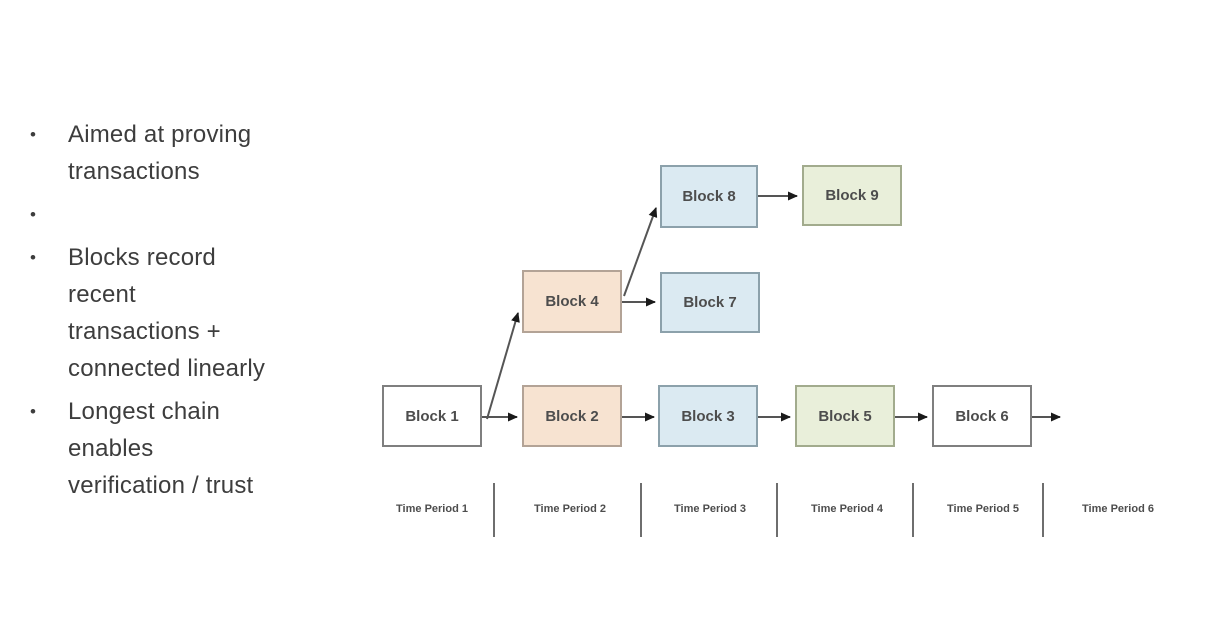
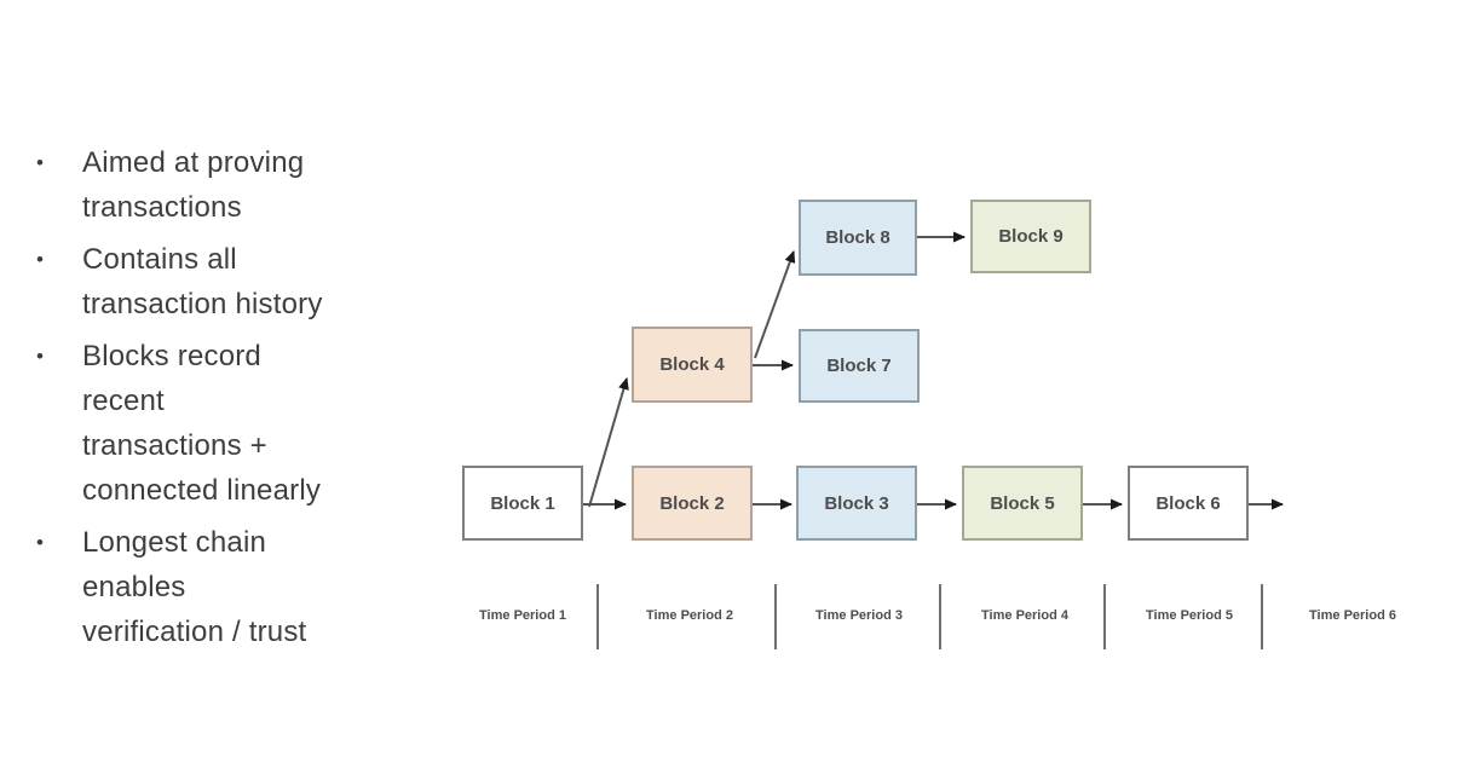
  •
  Aimed at proving
  transactions
  •
+ Contains all
+ transaction history
  •
  Blocks record
  recent
  transactions +
  connected linearly
  •
  Longest chain
  enables
  verification / trust
  Block 1
  Block 2
  Block 3
  Block 4
  Block 5
  Block 6
  Block 7
  Block 8
  Block 9
  Time Period 1
  Time Period 2
  Time Period 3
  Time Period 4
  Time Period 5
  Time Period 6
